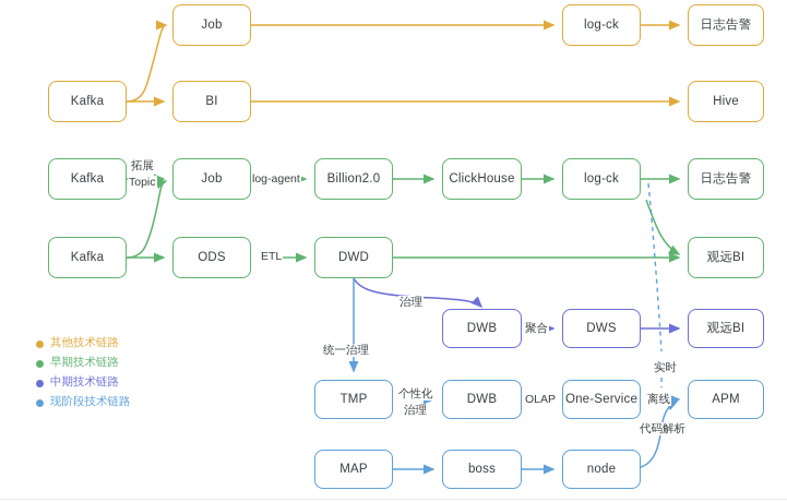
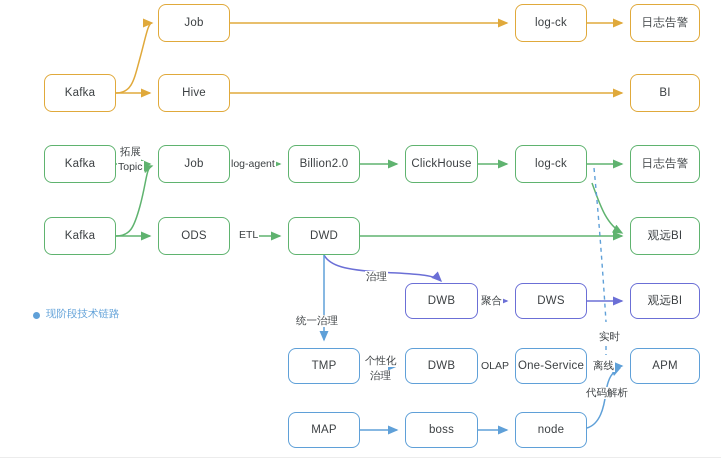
  Kafka
  Job
- BI
+ Hive
  log-ck
  日志告警
- Hive
+ BI
  Kafka
  Job
  Billion2.0
  ClickHouse
  log-ck
  日志告警
  Kafka
  ODS
  DWD
  观远BI
  DWB
  DWS
  观远BI
  TMP
  DWB
  One-Service
  APM
  MAP
  boss
  node
  拓展
  Topic
  log-agent
  ETL
  治理
  统一治理
  聚合
  个性化
  治理
  OLAP
  离线
  实时
  代码解析
- 其他技术链路
- 早期技术链路
- 中期技术链路
  现阶段技术链路
